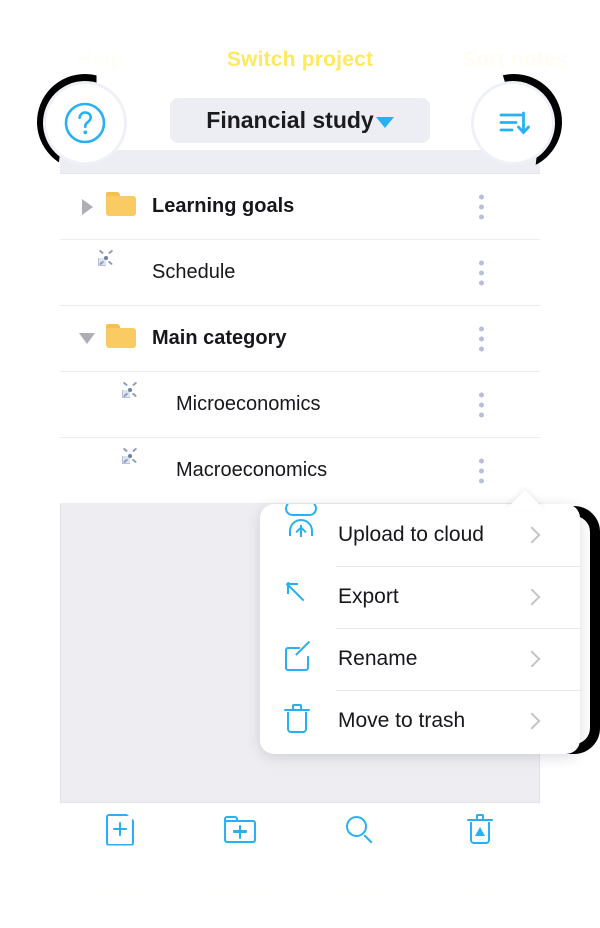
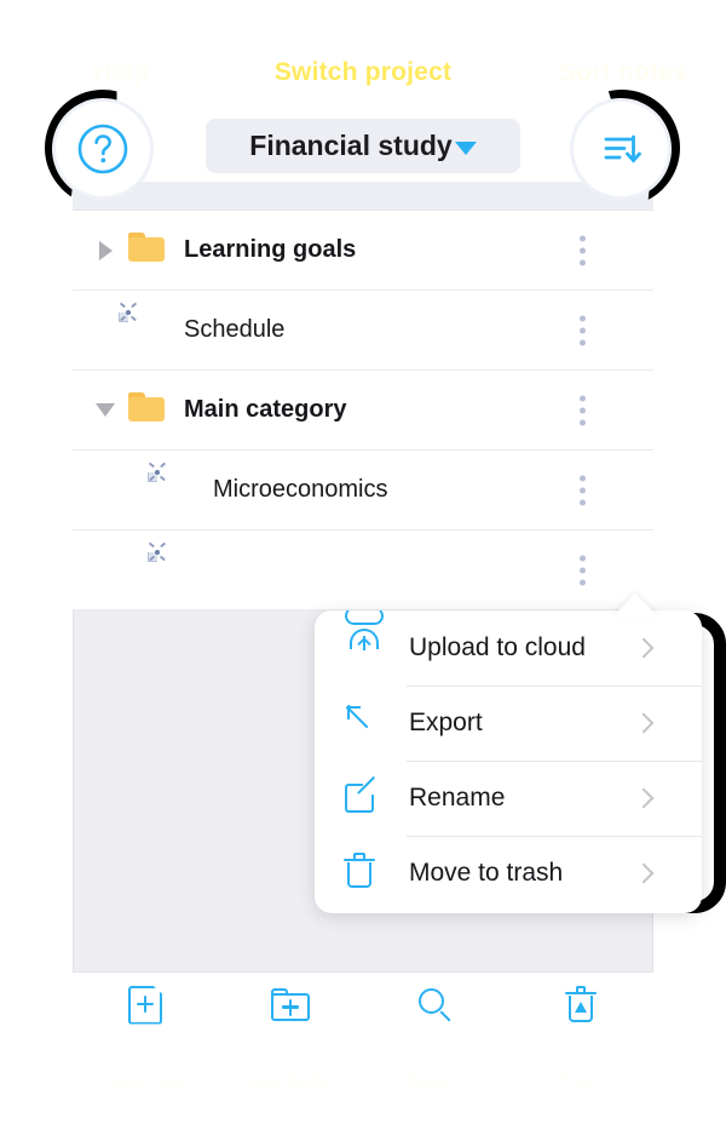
  Switch project
  Financial study
  Learning goals
  Schedule
  Main category
  Microeconomics
- Macroeconomics
  Upload to cloud
  Export
  Rename
  Move to trash
